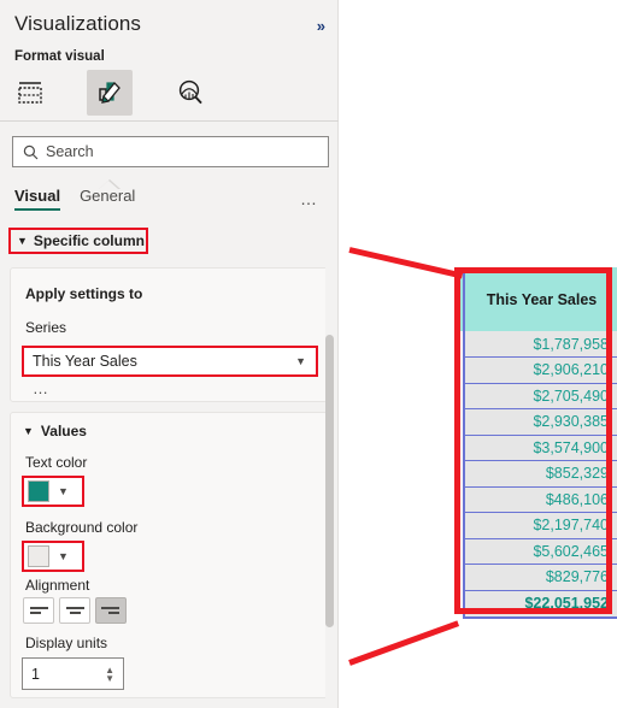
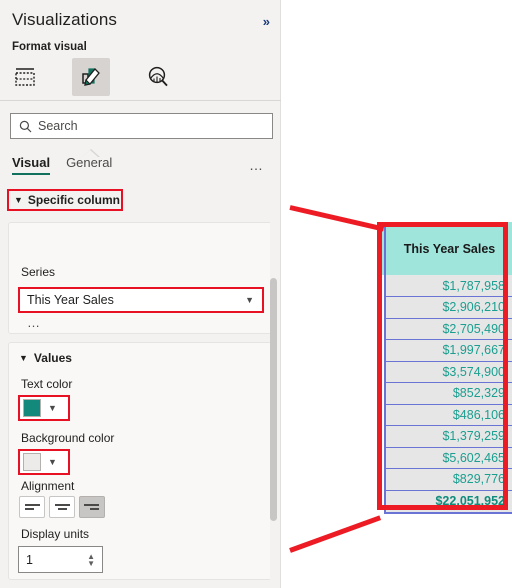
  Visualizations
  »
  Format visual
  Search
  Visual
  General
  …
  ▼
  Specific column
- Apply settings to
  Series
  This Year Sales
  ▼
  …
  ▼
  Values
  Text color
  ▼
  Background color
  ▼
  Alignment
  Display units
  1
  ▲
  ▼
  This Year Sales
  $1,787,958
  $2,906,210
  $2,705,490
- $2,930,385
+ $1,997,667
  $3,574,900
  $852,329
  $486,106
- $2,197,740
+ $1,379,259
  $5,602,465
  $829,776
  $22,051,952
